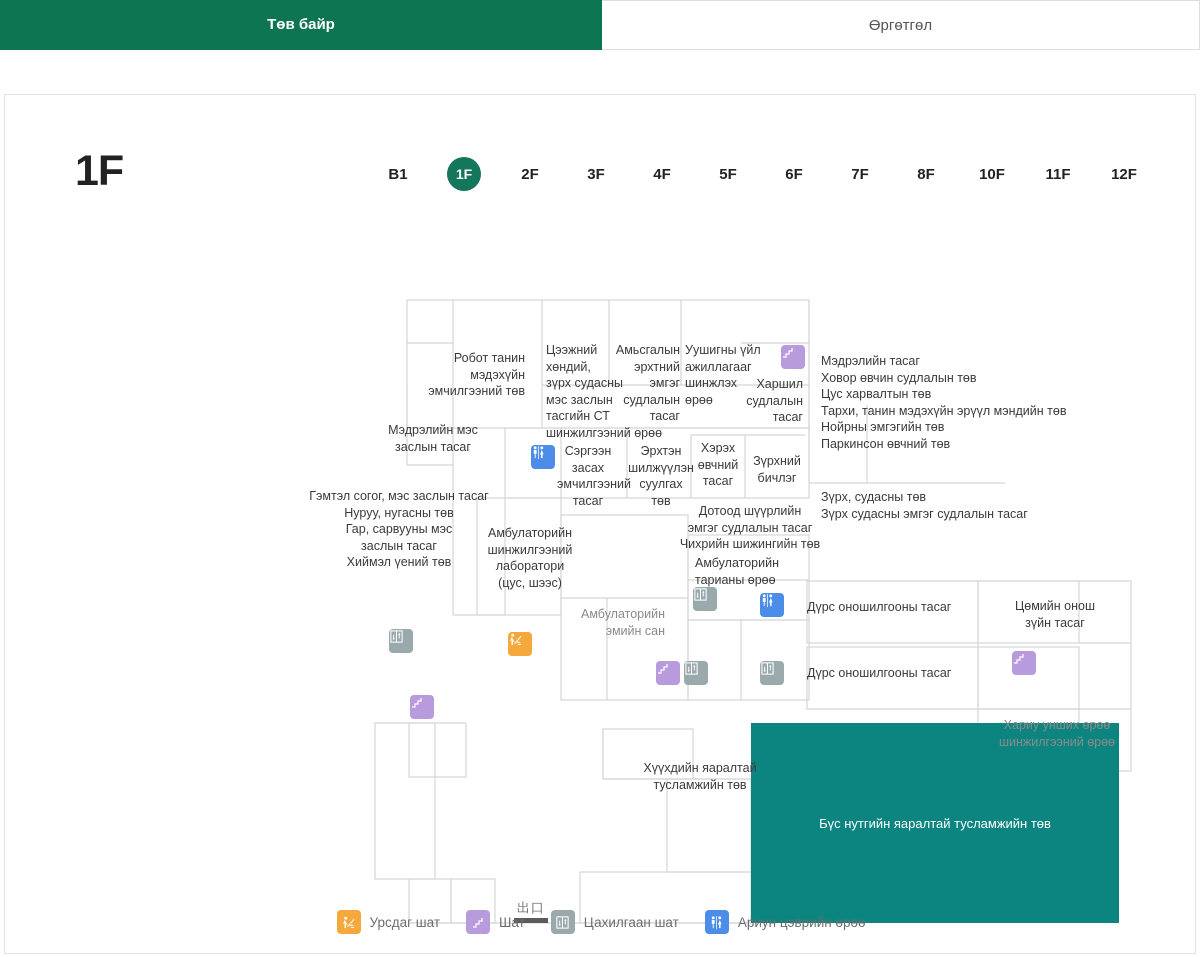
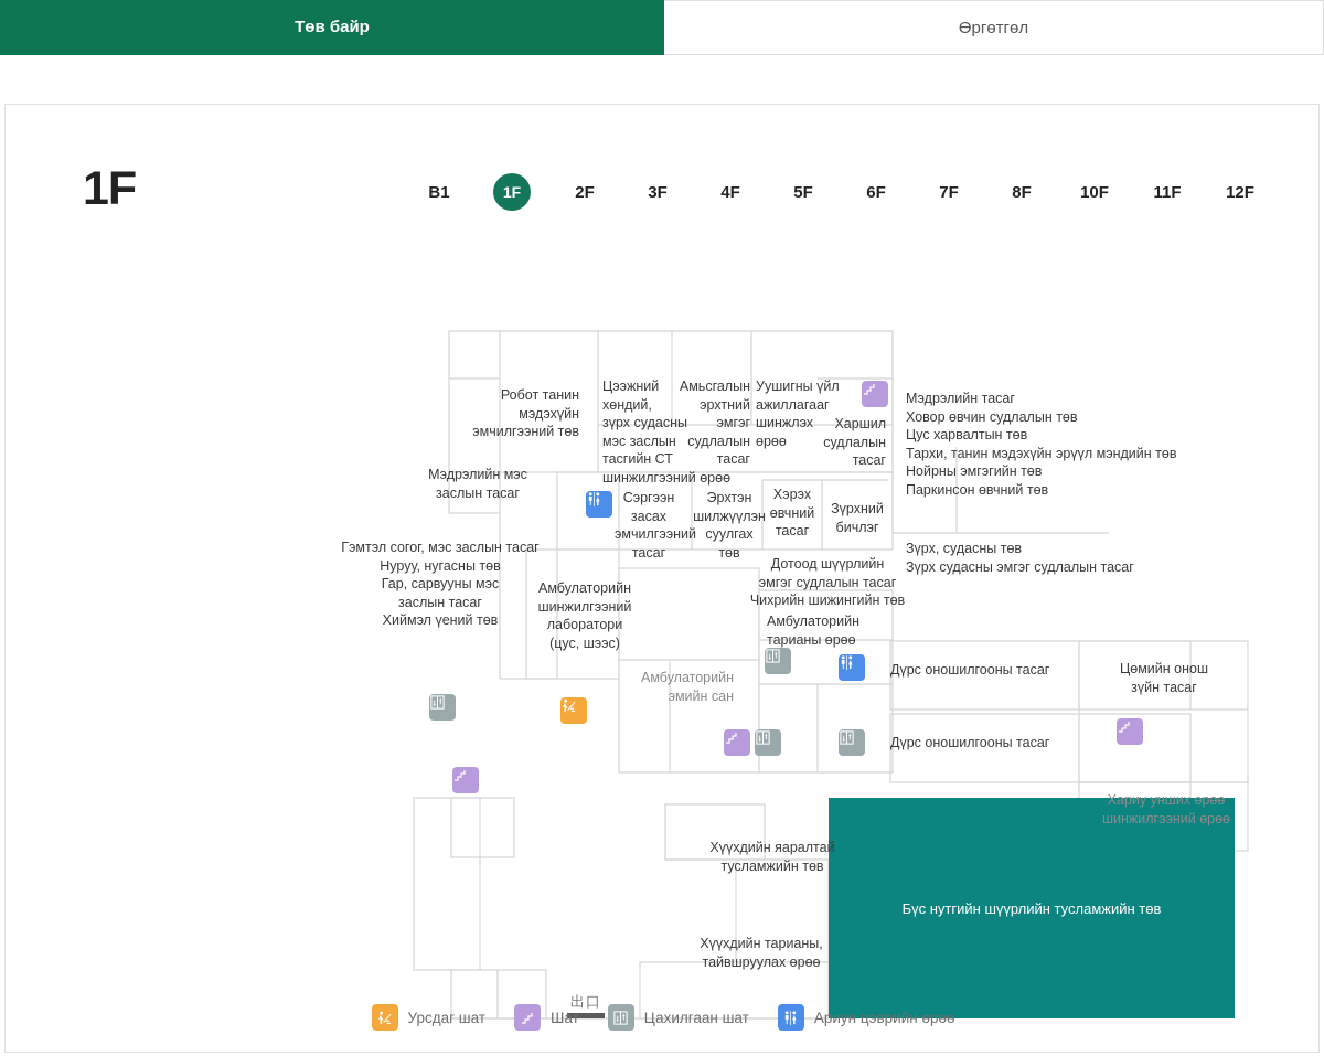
  Төв байр
  Өргөтгөл
  1F
  B1
  1F
  2F
  3F
  4F
  5F
  6F
  7F
  8F
  10F
  11F
  12F
- Бүс нутгийн яаралтай тусламжийн төв
+ Бүс нутгийн шүүрлийн тусламжийн төв
  Робот танин
  мэдэхүйн
  эмчилгээний төв
  Цээжний
  хөндий,
  зүрх судасны
  мэс заслын
  тасгийн СТ
  шинжилгээний өрөө
  Амьсгалын
  эрхтний
  эмгэг
  судлалын
  тасаг
  Уушигны үйл
  ажиллагааг
  шинжлэх
  өрөө
  Харшил
  судлалын
  тасаг
  Мэдрэлийн тасаг
  Ховор өвчин судлалын төв
  Цус харвалтын төв
  Тархи, танин мэдэхүйн эрүүл мэндийн төв
  Нойрны эмгэгийн төв
  Паркинсон өвчний төв
  Мэдрэлийн мэс
  заслын тасаг
  Сэргээн
  засах
  эмчилгээни
  тасаг
  Эрхтэн
  шилжүүлэн
  суулгах
  төв
  Хэрэх
  өвчний
  тасаг
  Зүрхний
  бичлэг
  Гэмтэл согог, мэс заслын тасаг
  Нуруу, нугасны төв
  Гар, сарвууны мэс
  заслын тасаг
  Хиймэл үений төв
  Дотоод шүүрлийн
  эмгэг судлалын тасаг
  Чихрийн шижингийн төв
  Зүрх, судасны төв
  Зүрх судасны эмгэг судлалын тасаг
  Амбулаторийн
  шинжилгээний
  лаборатори
  (цус, шээс)
  Амбулаторийн
  тарианы өрөө
  Амбулаторийн
  эмийн сан
  Дүрс оношилгооны тасаг
  Цөмийн онош
  зүйн тасаг
  Дүрс оношилгооны тасаг
  Хариу унших өрөө
  шинжилгээний өрөө
  Хүүхдийн яаралтай
  тусламжийн төв
+ Хүүхдийн тарианы,
+ тайвшруулах өрөө
  出口
  Урсдаг шат
  Шат
  Цахилгаан шат
  Ариун цэврийн өрөө
